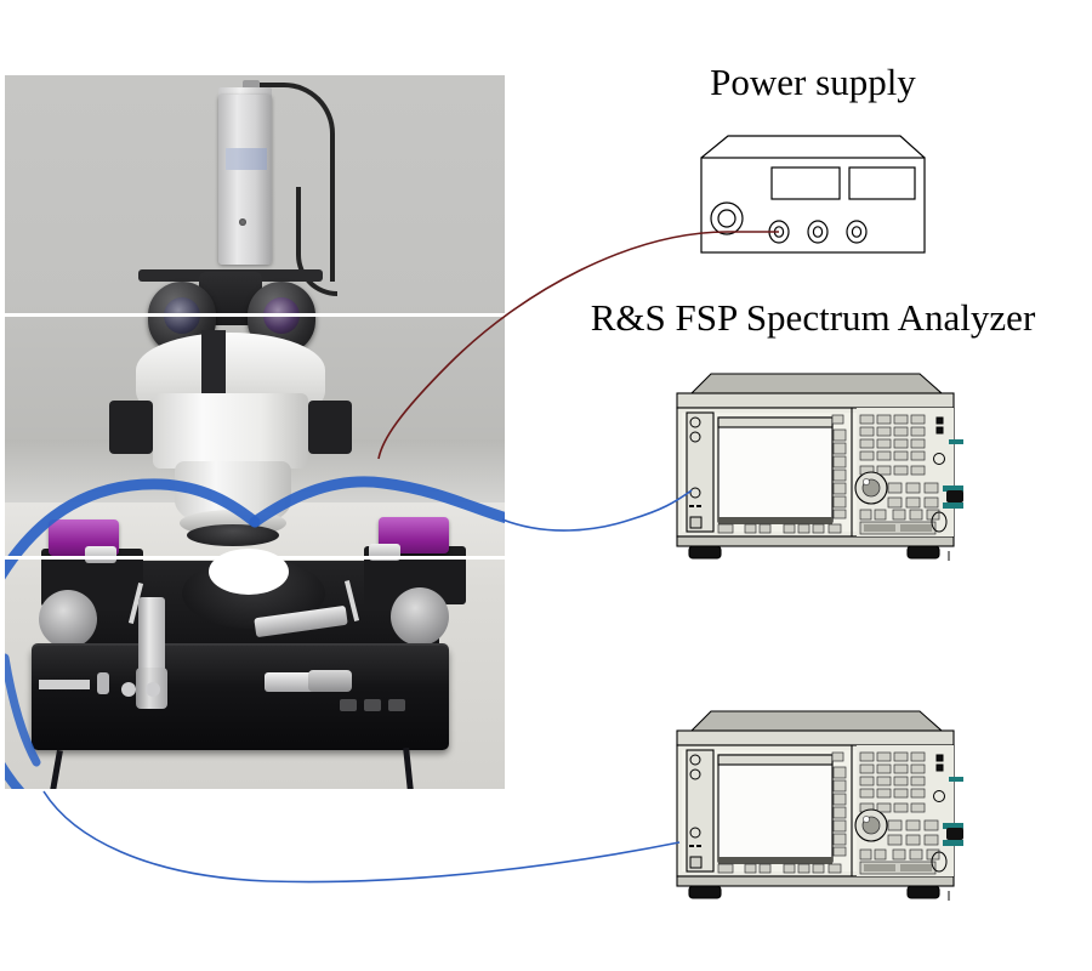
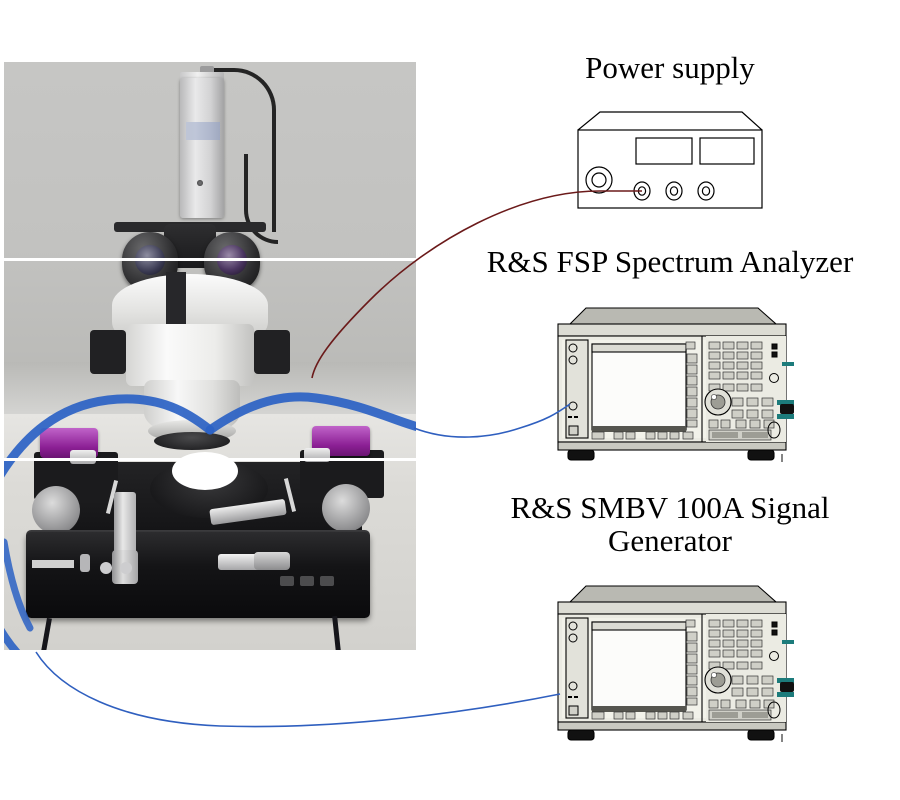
  Power supply
  R&S FSP Spectrum Analyzer
+ R&S SMBV 100A Signal
+ Generator
